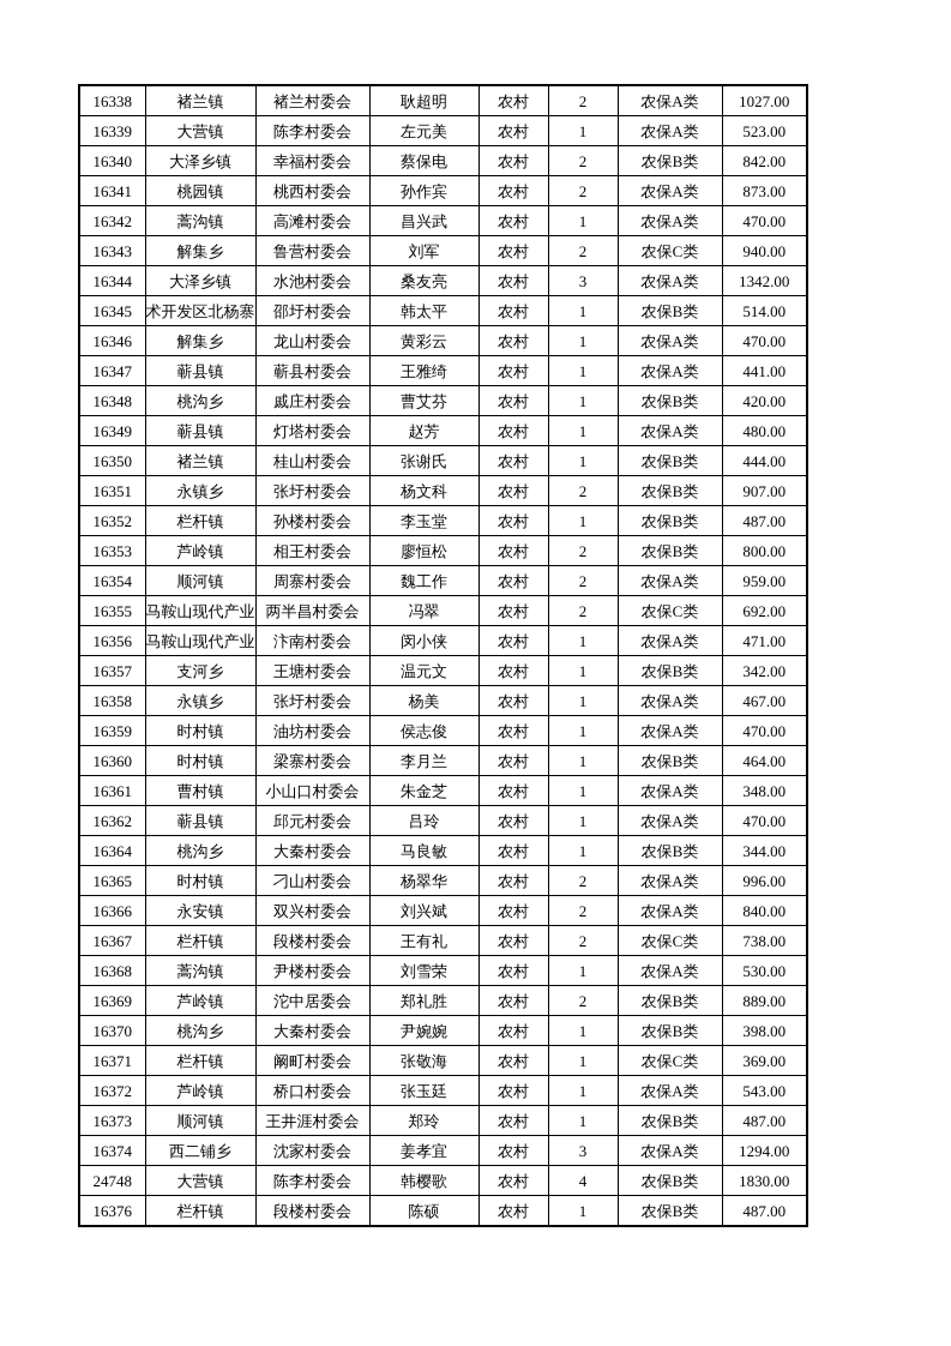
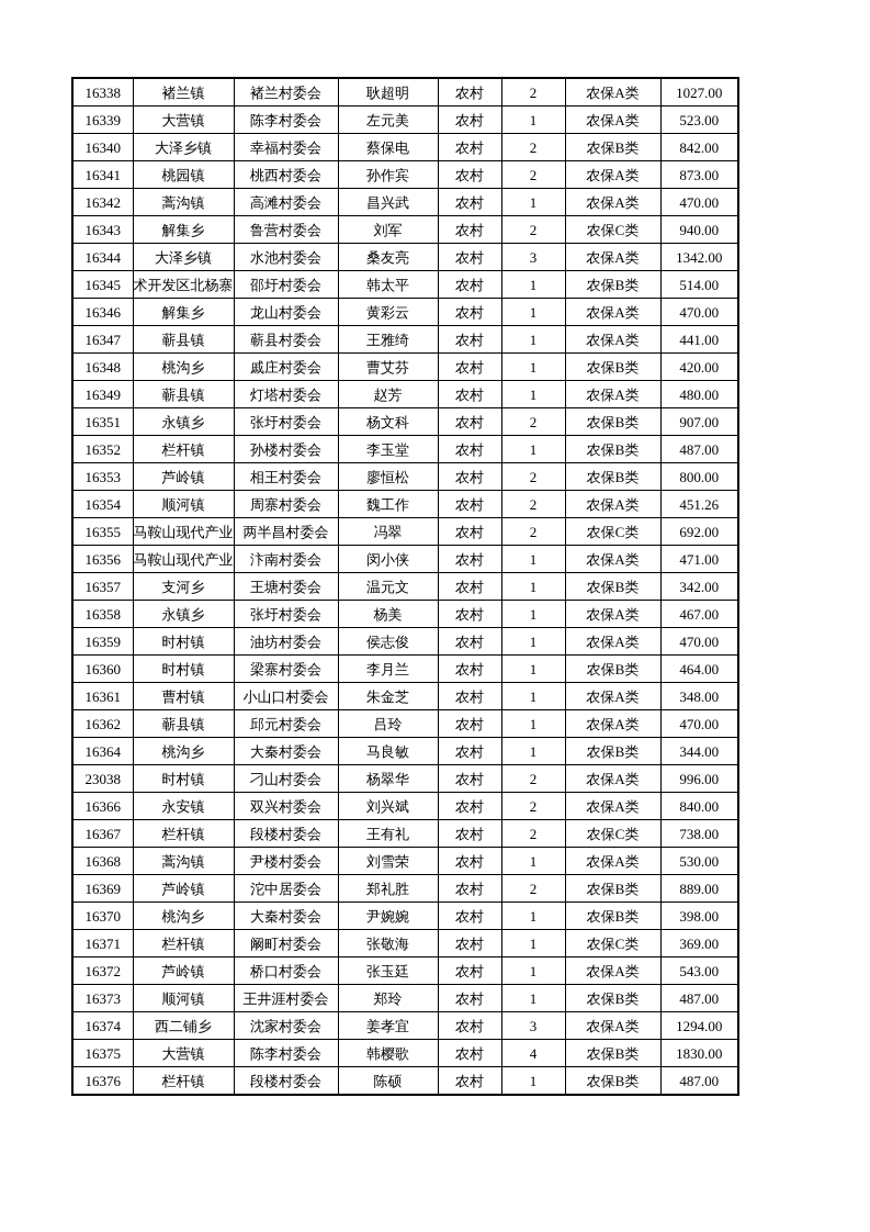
  16338	褚兰镇	褚兰村委会	耿超明	农村	2	农保A类	1027.00
  16339	大营镇	陈李村委会	左元美	农村	1	农保A类	523.00
  16340	大泽乡镇	幸福村委会	蔡保电	农村	2	农保B类	842.00
  16341	桃园镇	桃西村委会	孙作宾	农村	2	农保A类	873.00
  16342	蒿沟镇	高滩村委会	昌兴武	农村	1	农保A类	470.00
  16343	解集乡	鲁营村委会	刘军	农村	2	农保C类	940.00
  16344	大泽乡镇	水池村委会	桑友亮	农村	3	农保A类	1342.00
  16345	术开发区北杨寨	邵圩村委会	韩太平	农村	1	农保B类	514.00
  16346	解集乡	龙山村委会	黄彩云	农村	1	农保A类	470.00
  16347	蕲县镇	蕲县村委会	王雅绮	农村	1	农保A类	441.00
  16348	桃沟乡	戚庄村委会	曹艾芬	农村	1	农保B类	420.00
  16349	蕲县镇	灯塔村委会	赵芳	农村	1	农保A类	480.00
- 16350	褚兰镇	桂山村委会	张谢氏	农村	1	农保B类	444.00
  16351	永镇乡	张圩村委会	杨文科	农村	2	农保B类	907.00
  16352	栏杆镇	孙楼村委会	李玉堂	农村	1	农保B类	487.00
  16353	芦岭镇	相王村委会	廖恒松	农村	2	农保B类	800.00
- 16354	顺河镇	周寨村委会	魏工作	农村	2	农保A类	959.00
+ 16354	顺河镇	周寨村委会	魏工作	农村	2	农保A类	451.26
  16355	马鞍山现代产业	两半昌村委会	冯翠	农村	2	农保C类	692.00
  16356	马鞍山现代产业	汴南村委会	闵小侠	农村	1	农保A类	471.00
  16357	支河乡	王塘村委会	温元文	农村	1	农保B类	342.00
  16358	永镇乡	张圩村委会	杨美	农村	1	农保A类	467.00
  16359	时村镇	油坊村委会	侯志俊	农村	1	农保A类	470.00
  16360	时村镇	梁寨村委会	李月兰	农村	1	农保B类	464.00
  16361	曹村镇	小山口村委会	朱金芝	农村	1	农保A类	348.00
  16362	蕲县镇	邱元村委会	吕玲	农村	1	农保A类	470.00
  16364	桃沟乡	大秦村委会	马良敏	农村	1	农保B类	344.00
- 16365	时村镇	刁山村委会	杨翠华	农村	2	农保A类	996.00
+ 23038	时村镇	刁山村委会	杨翠华	农村	2	农保A类	996.00
  16366	永安镇	双兴村委会	刘兴斌	农村	2	农保A类	840.00
  16367	栏杆镇	段楼村委会	王有礼	农村	2	农保C类	738.00
  16368	蒿沟镇	尹楼村委会	刘雪荣	农村	1	农保A类	530.00
  16369	芦岭镇	沱中居委会	郑礼胜	农村	2	农保B类	889.00
  16370	桃沟乡	大秦村委会	尹婉婉	农村	1	农保B类	398.00
  16371	栏杆镇	阚町村委会	张敬海	农村	1	农保C类	369.00
  16372	芦岭镇	桥口村委会	张玉廷	农村	1	农保A类	543.00
  16373	顺河镇	王井涯村委会	郑玲	农村	1	农保B类	487.00
  16374	西二铺乡	沈家村委会	姜孝宜	农村	3	农保A类	1294.00
- 24748	大营镇	陈李村委会	韩樱歌	农村	4	农保B类	1830.00
+ 16375	大营镇	陈李村委会	韩樱歌	农村	4	农保B类	1830.00
  16376	栏杆镇	段楼村委会	陈硕	农村	1	农保B类	487.00
